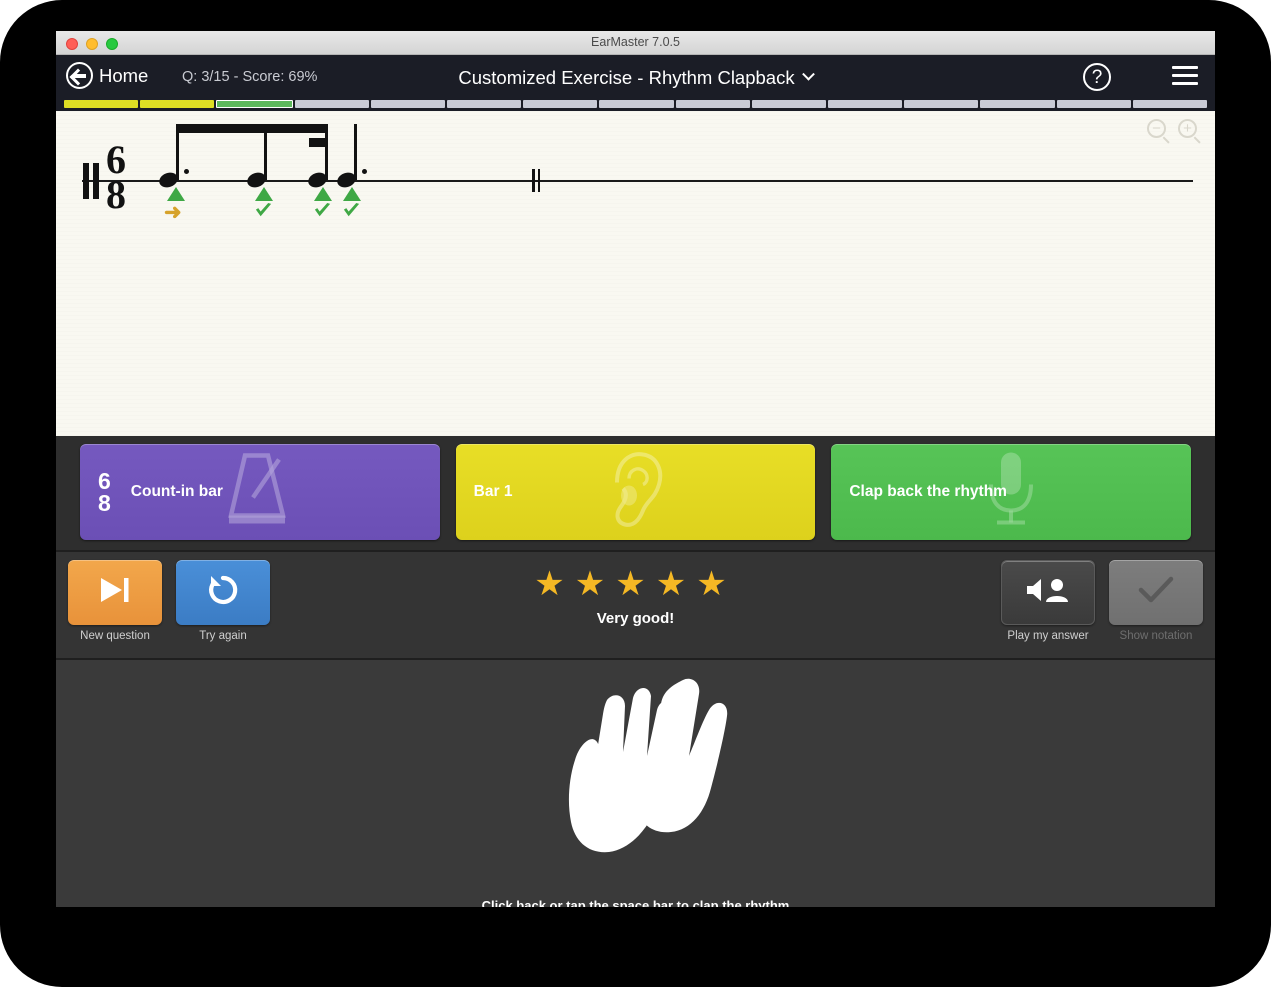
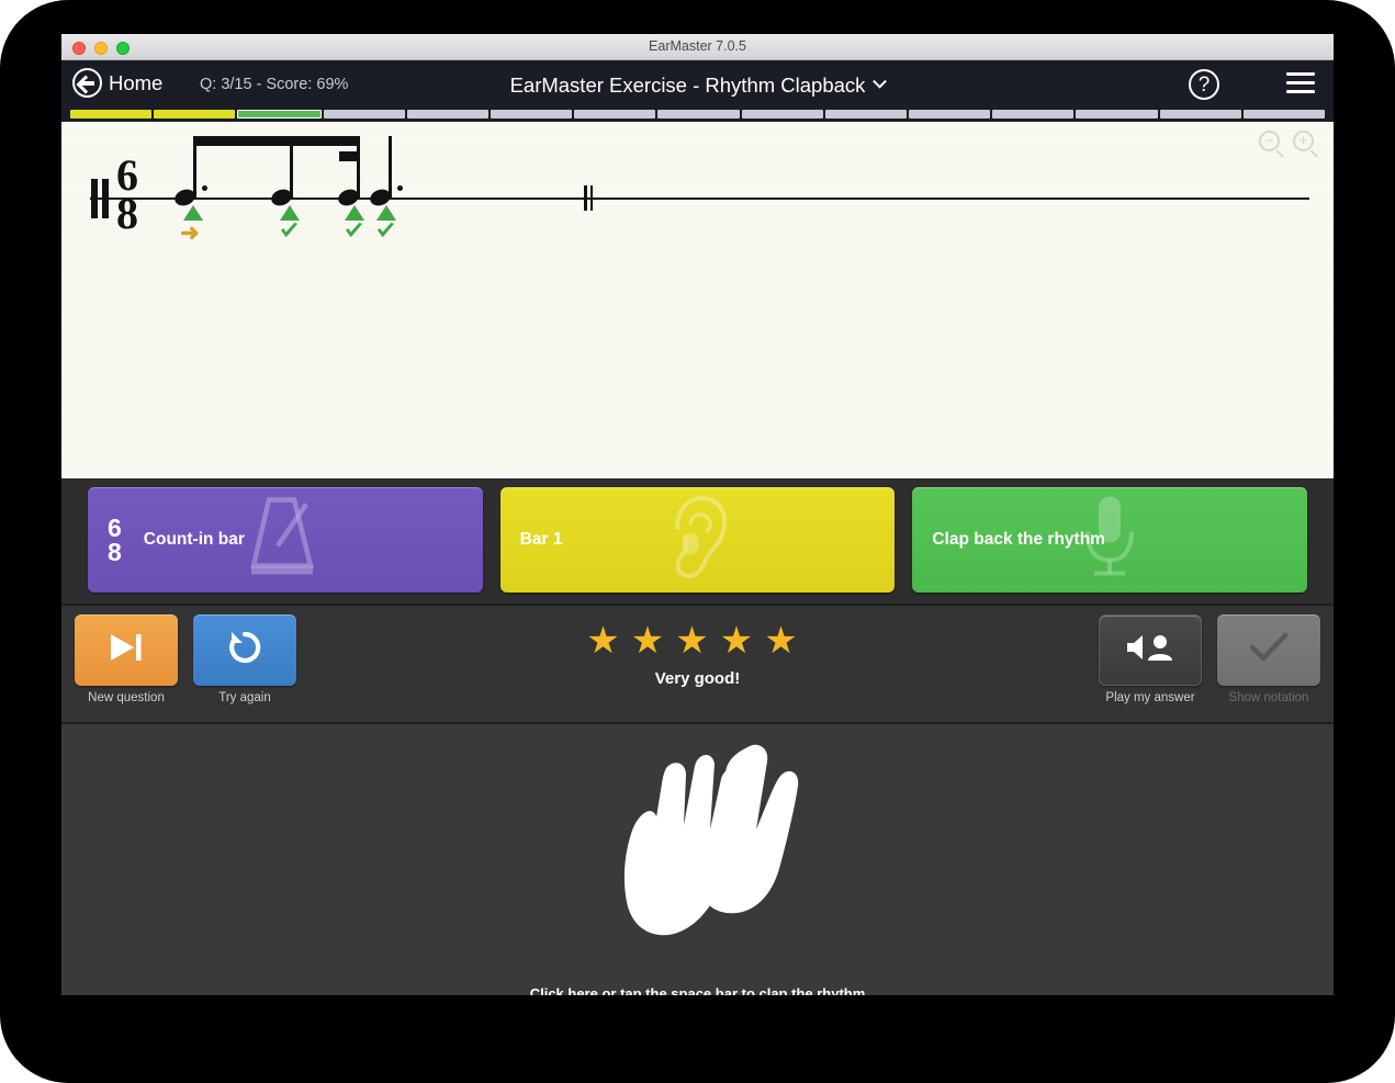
  EarMaster 7.0.5
  Home
  Q: 3/15 - Score: 69%
- Customized Exercise - Rhythm Clapback
+ EarMaster Exercise - Rhythm Clapback
  ?
  −
  +
  6
  8
  ➜
  6
  8
  Count-in bar
  Bar 1
  Clap back the rhythm
  New question
  Try again
  ★★★★★
  Very good!
  Play my answer
  Show notation
- Click back or tap the space bar to clap the rhythm
+ Click here or tap the space bar to clap the rhythm
